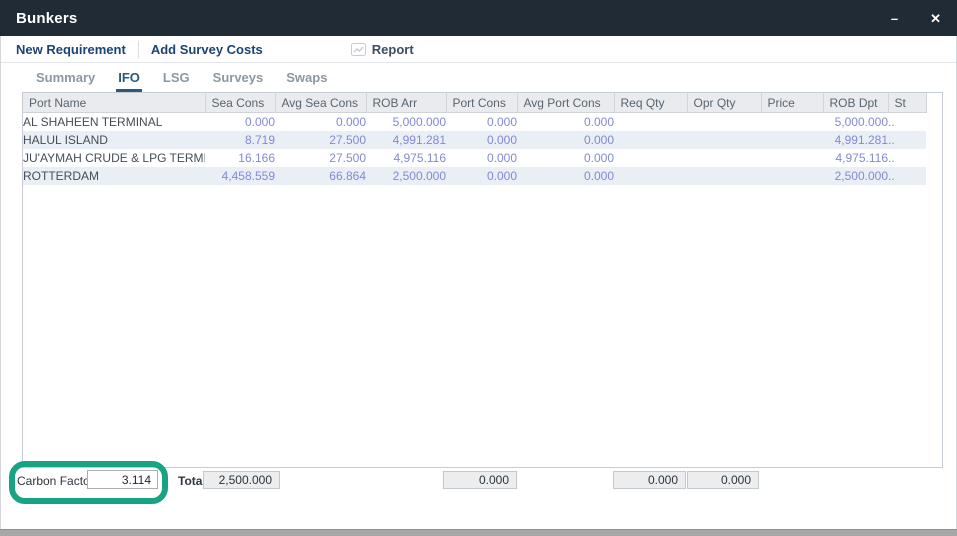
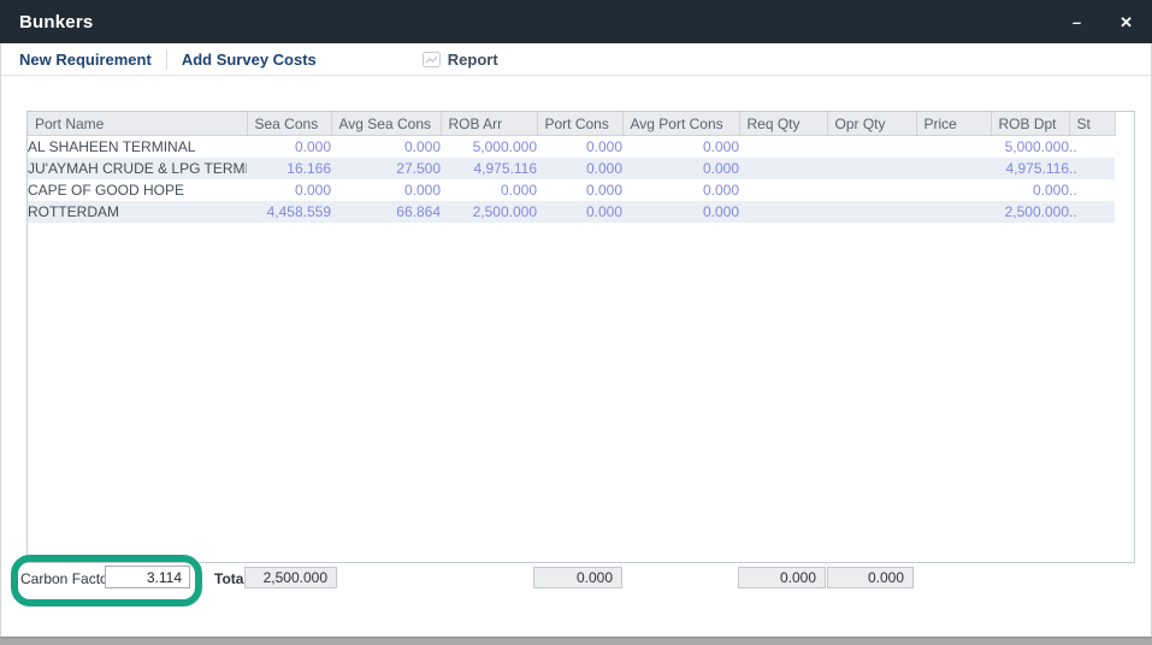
  Bunkers
  –
  ✕
  New Requirement
  Add Survey Costs
  Report
- Summary
- IFO
- LSG
- Surveys
- Swaps
  Port Name	Sea Cons	Avg Sea Cons	ROB Arr	Port Cons	Avg Port Cons	Req Qty	Opr Qty	Price	ROB Dpt	St
  AL SHAHEEN TERMINAL	0.000	0.000	5,000.000	0.000	0.000				5,000.000	..
- HALUL ISLAND	8.719	27.500	4,991.281	0.000	0.000				4,991.281	..
  JU'AYMAH CRUDE & LPG TERM	16.166	27.500	4,975.116	0.000	0.000				4,975.116	..
+ CAPE OF GOOD HOPE	0.000	0.000	0.000	0.000	0.000				0.000	..
  ROTTERDAM	4,458.559	66.864	2,500.000	0.000	0.000				2,500.000	..
  Carbon Fact
  3.114
  Tota
  2,500.000
  0.000
  0.000
  0.000
